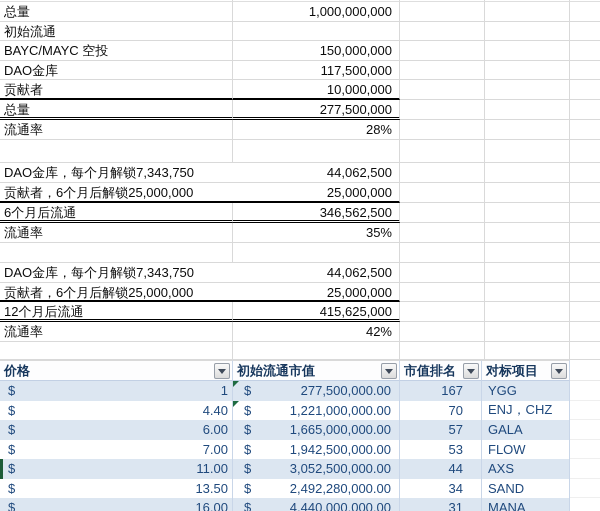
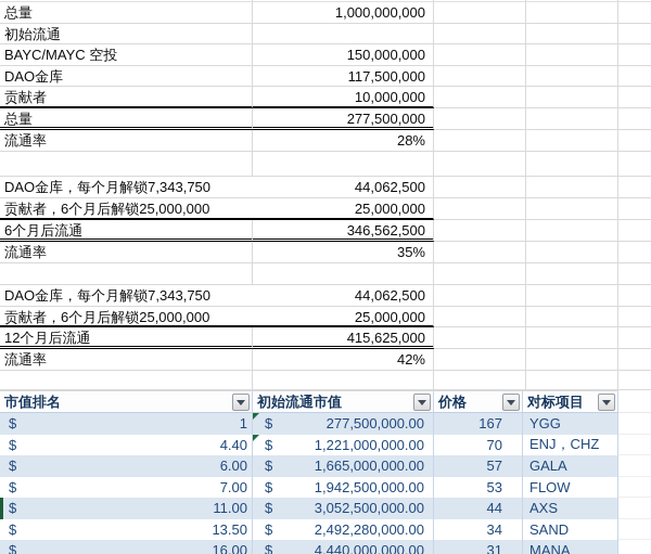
  总量
  1,000,000,000
  初始流通
  BAYC/MAYC 空投
  150,000,000
  DAO金库
  117,500,000
  贡献者
  10,000,000
  总量
  277,500,000
  流通率
  28%
  DAO金库，每个月解锁7,343,750
  44,062,500
  贡献者，6个月后解锁25,000,000
  25,000,000
  6个月后流通
  346,562,500
  流通率
  35%
  DAO金库，每个月解锁7,343,750
  44,062,500
  贡献者，6个月后解锁25,000,000
  25,000,000
  12个月后流通
  415,625,000
  流通率
  42%
- 价格
+ 市值排名
  初始流通市值
- 市值排名
+ 价格
  对标项目
  $
  1
  $
  277,500,000.00
  167
  YGG
  $
  4.40
  $
  1,221,000,000.00
  70
  ENJ，CHZ
  $
  6.00
  $
  1,665,000,000.00
  57
  GALA
  $
  7.00
  $
  1,942,500,000.00
  53
  FLOW
  $
  11.00
  $
  3,052,500,000.00
  44
  AXS
  $
  13.50
  $
  2,492,280,000.00
  34
  SAND
  $
  16.00
  $
  4,440,000,000.00
  31
  MANA
